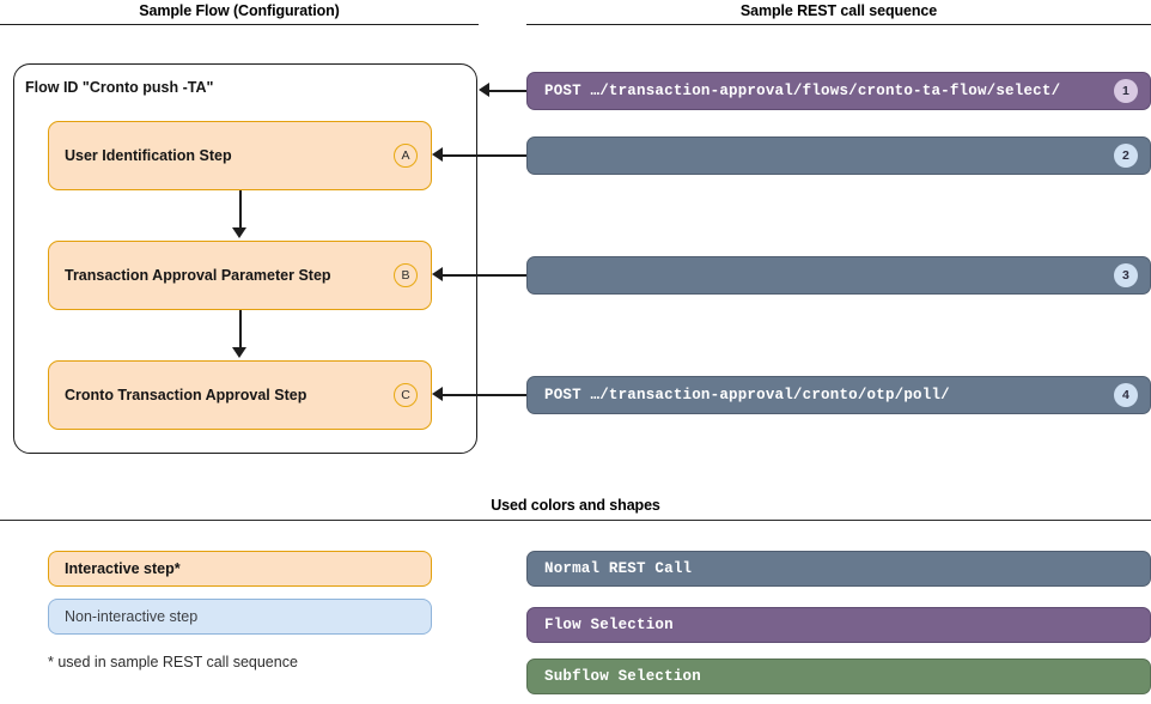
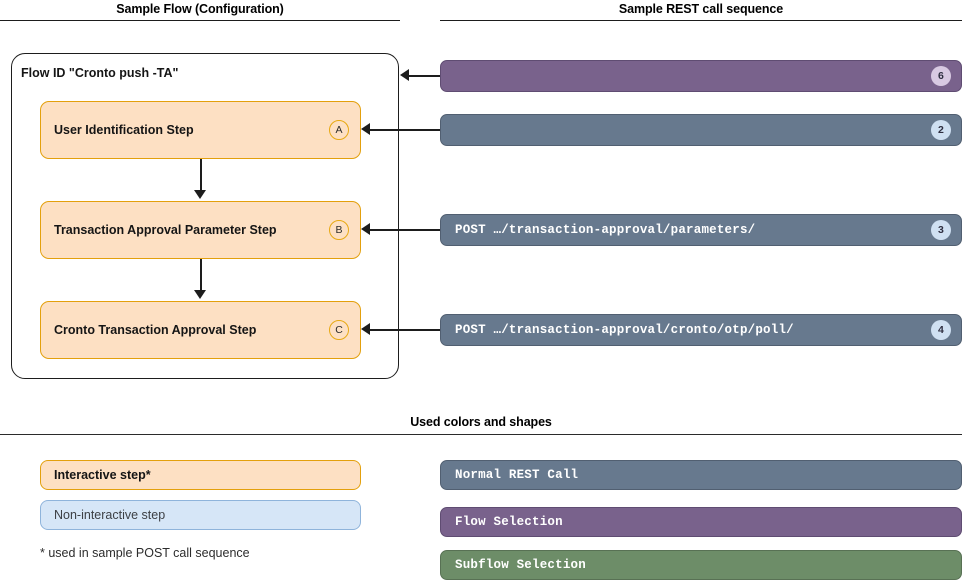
  Sample Flow (Configuration)
  Sample REST call sequence
  Flow ID "Cronto push -TA"
  User Identification Step
  A
  Transaction Approval Parameter Step
  B
  Cronto Transaction Approval Step
  C
- POST …/transaction-approval/flows/cronto-ta-flow/select/
- 1
+ 6
  2
+ POST …/transaction-approval/parameters/
  3
  POST …/transaction-approval/cronto/otp/poll/
  4
  Used colors and shapes
  Interactive step*
  Non-interactive step
- * used in sample REST call sequence
+ * used in sample POST call sequence
  Normal REST Call
  Flow Selection
  Subflow Selection
